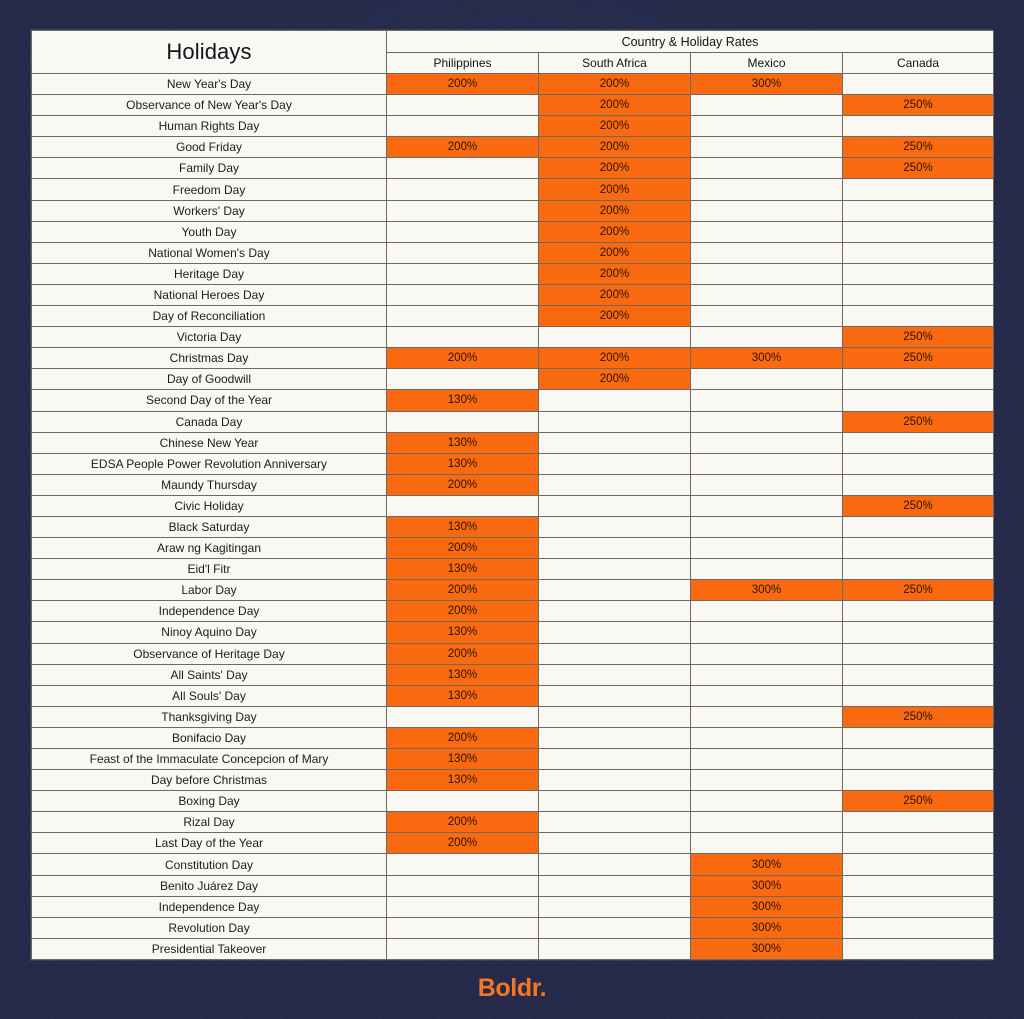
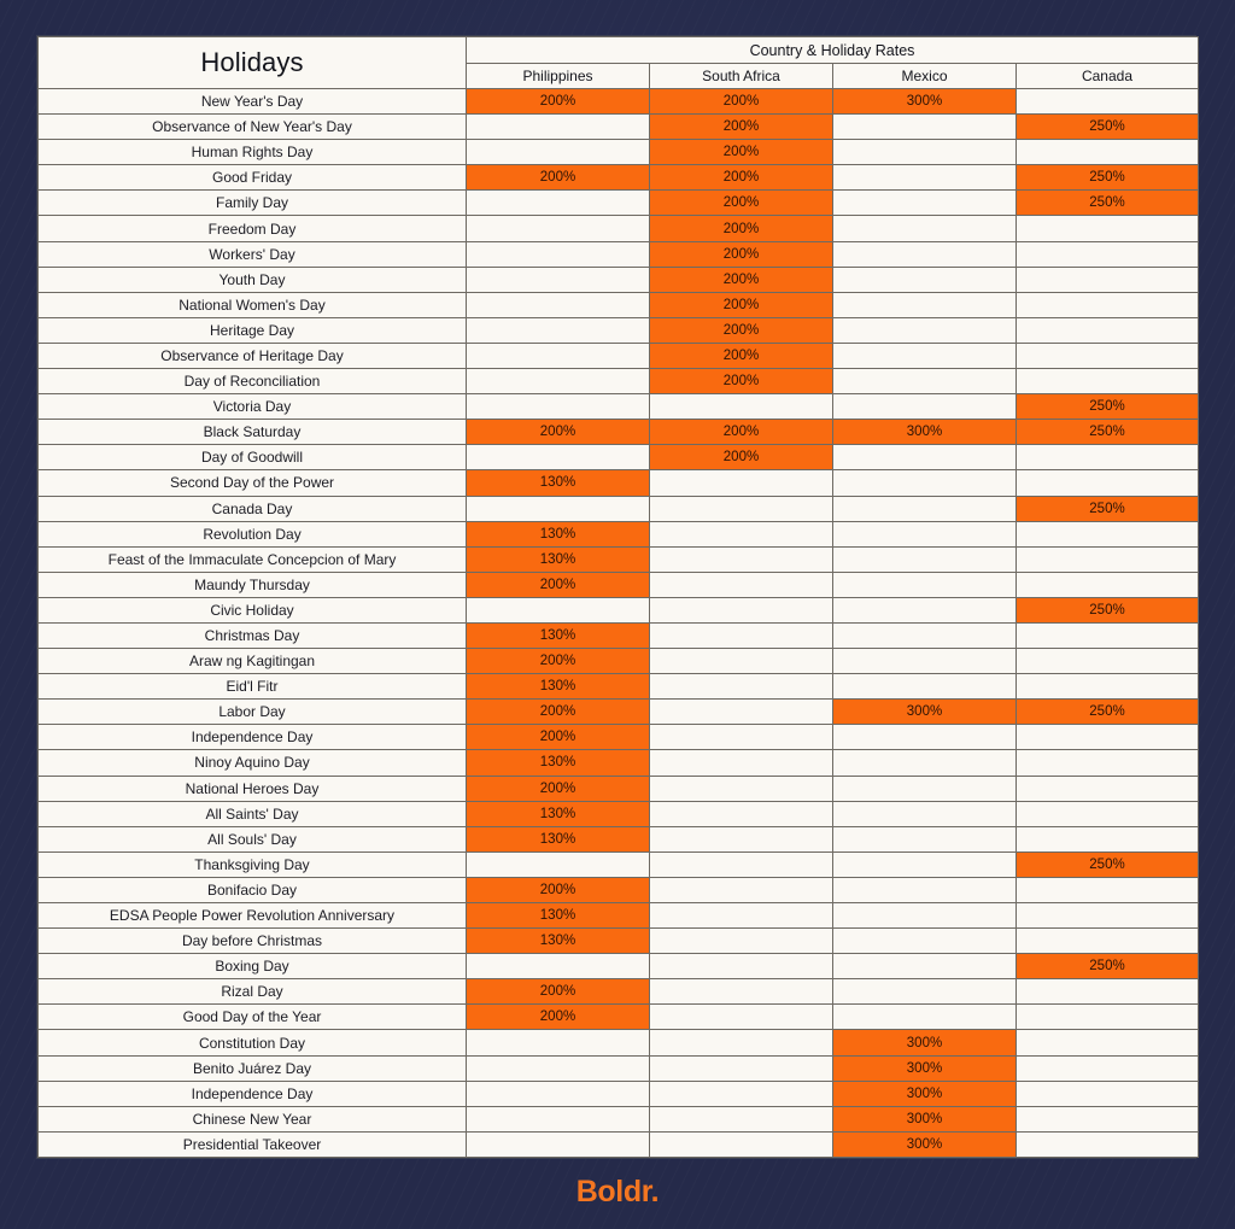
  Holidays	Country & Holiday Rates
  Philippines	South Africa	Mexico	Canada
  New Year's Day	200%	200%	300%
  Observance of New Year's Day		200%		250%
  Human Rights Day		200%
  Good Friday	200%	200%		250%
  Family Day		200%		250%
  Freedom Day		200%
  Workers' Day		200%
  Youth Day		200%
  National Women's Day		200%
  Heritage Day		200%
- National Heroes Day		200%
+ Observance of Heritage Day		200%
  Day of Reconciliation		200%
  Victoria Day				250%
- Christmas Day	200%	200%	300%	250%
+ Black Saturday	200%	200%	300%	250%
  Day of Goodwill		200%
- Second Day of the Year	130%
+ Second Day of the Power	130%
  Canada Day				250%
- Chinese New Year	130%
+ Revolution Day	130%
- EDSA People Power Revolution Anniversary	130%
+ Feast of the Immaculate Concepcion of Mary	130%
  Maundy Thursday	200%
  Civic Holiday				250%
- Black Saturday	130%
+ Christmas Day	130%
  Araw ng Kagitingan	200%
  Eid'l Fitr	130%
  Labor Day	200%		300%	250%
  Independence Day	200%
  Ninoy Aquino Day	130%
- Observance of Heritage Day	200%
+ National Heroes Day	200%
  All Saints' Day	130%
  All Souls' Day	130%
  Thanksgiving Day				250%
  Bonifacio Day	200%
- Feast of the Immaculate Concepcion of Mary	130%
+ EDSA People Power Revolution Anniversary	130%
  Day before Christmas	130%
  Boxing Day				250%
  Rizal Day	200%
- Last Day of the Year	200%
+ Good Day of the Year	200%
  Constitution Day			300%
  Benito Juárez Day			300%
  Independence Day			300%
- Revolution Day			300%
+ Chinese New Year			300%
  Presidential Takeover			300%
  Boldr.
